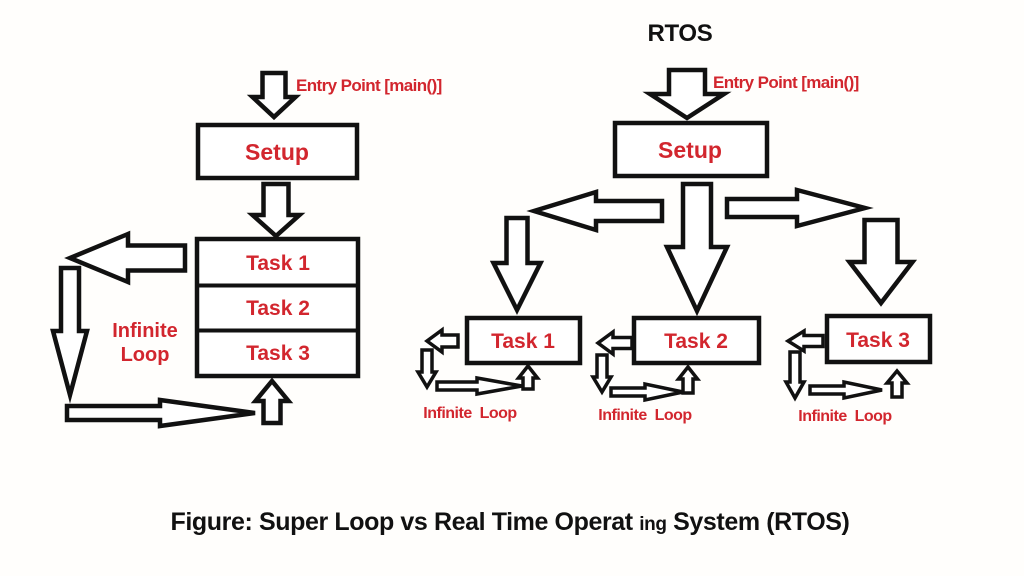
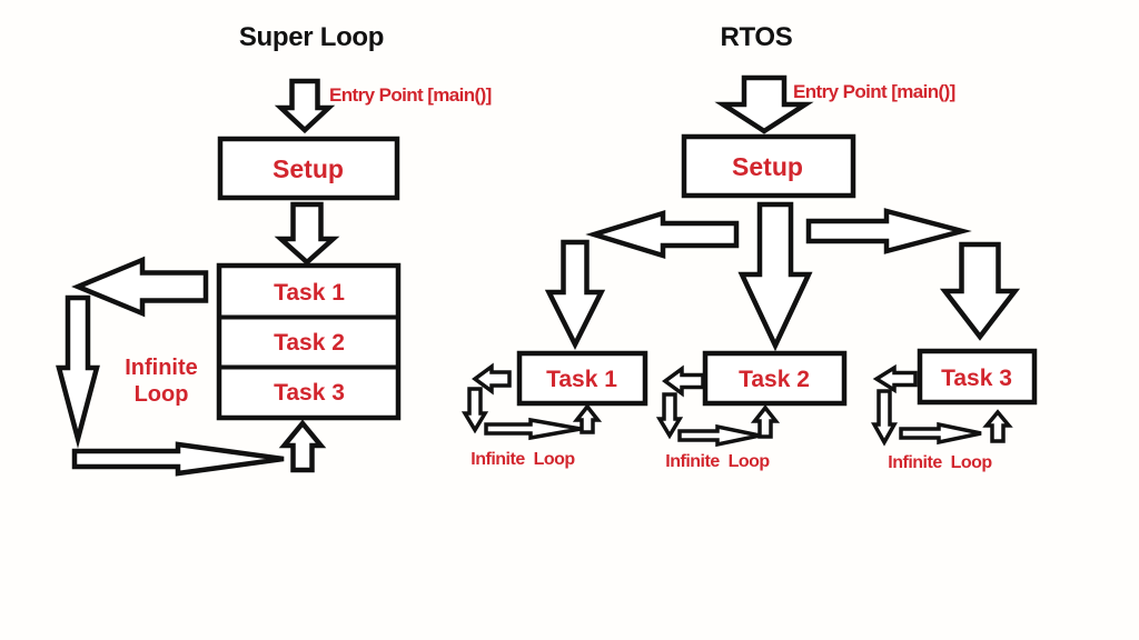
+ Super Loop
  Entry Point [main()]
  Setup
  Task 1
  Task 2
  Task 3
  Infinite
  Loop
  RTOS
  Entry Point [main()]
  Setup
  Task 1
  Task 2
  Task 3
  Infinite Loop
  Infinite Loop
  Infinite Loop
- Figure: Super Loop vs Real Time Operat ing System (RTOS)
